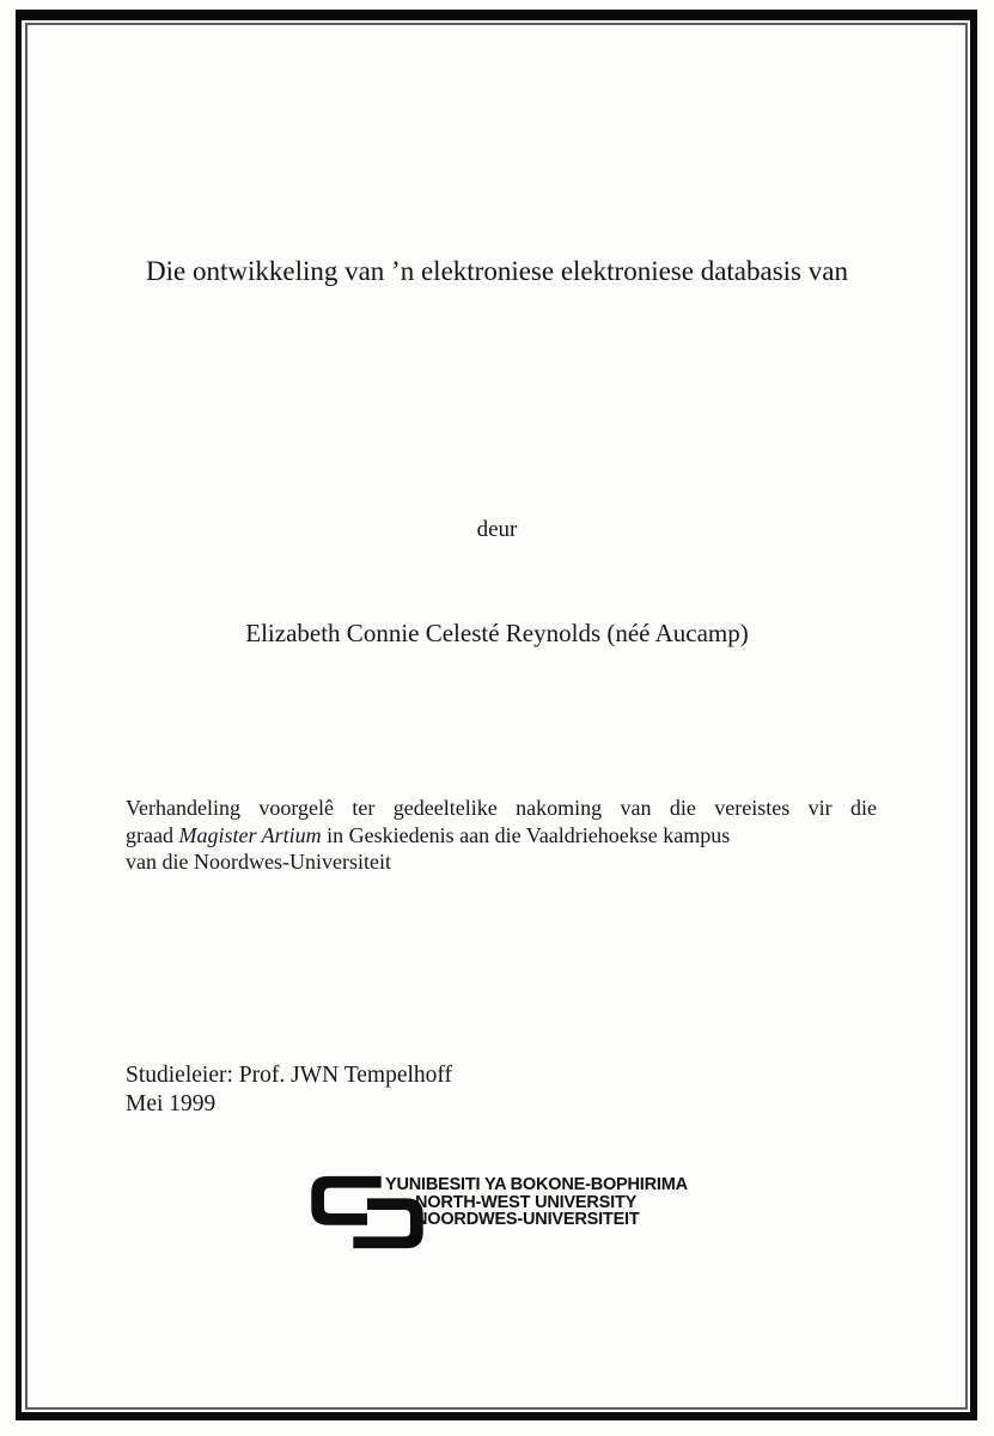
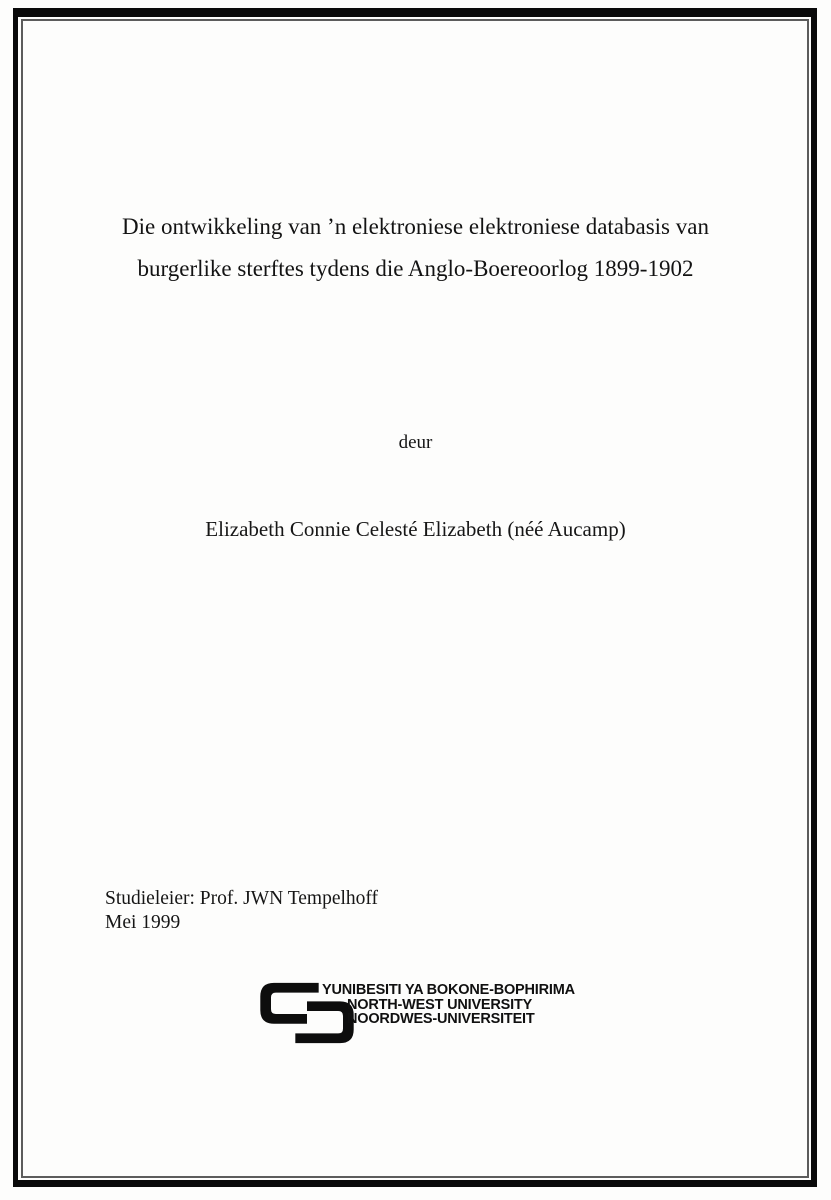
  Die ontwikkeling van ’n elektroniese elektroniese databasis van
+ burgerlike sterftes tydens die Anglo-Boereoorlog 1899-1902
  deur
- Elizabeth Connie Celesté Reynolds (néé Aucamp)
+ Elizabeth Connie Celesté Elizabeth (néé Aucamp)
- Verhandeling voorgelê ter gedeeltelike nakoming van die vereistes vir die
- graad Magister Artium in Geskiedenis aan die Vaaldriehoekse kampus
- van die Noordwes-Universiteit
  Studieleier: Prof. JWN Tempelhoff
  Mei 1999
  YUNIBESITI YA BOKONE-BOPHIRIMA
  NORTH-WEST UNIVERSITY
  NOORDWES-UNIVERSITEIT
